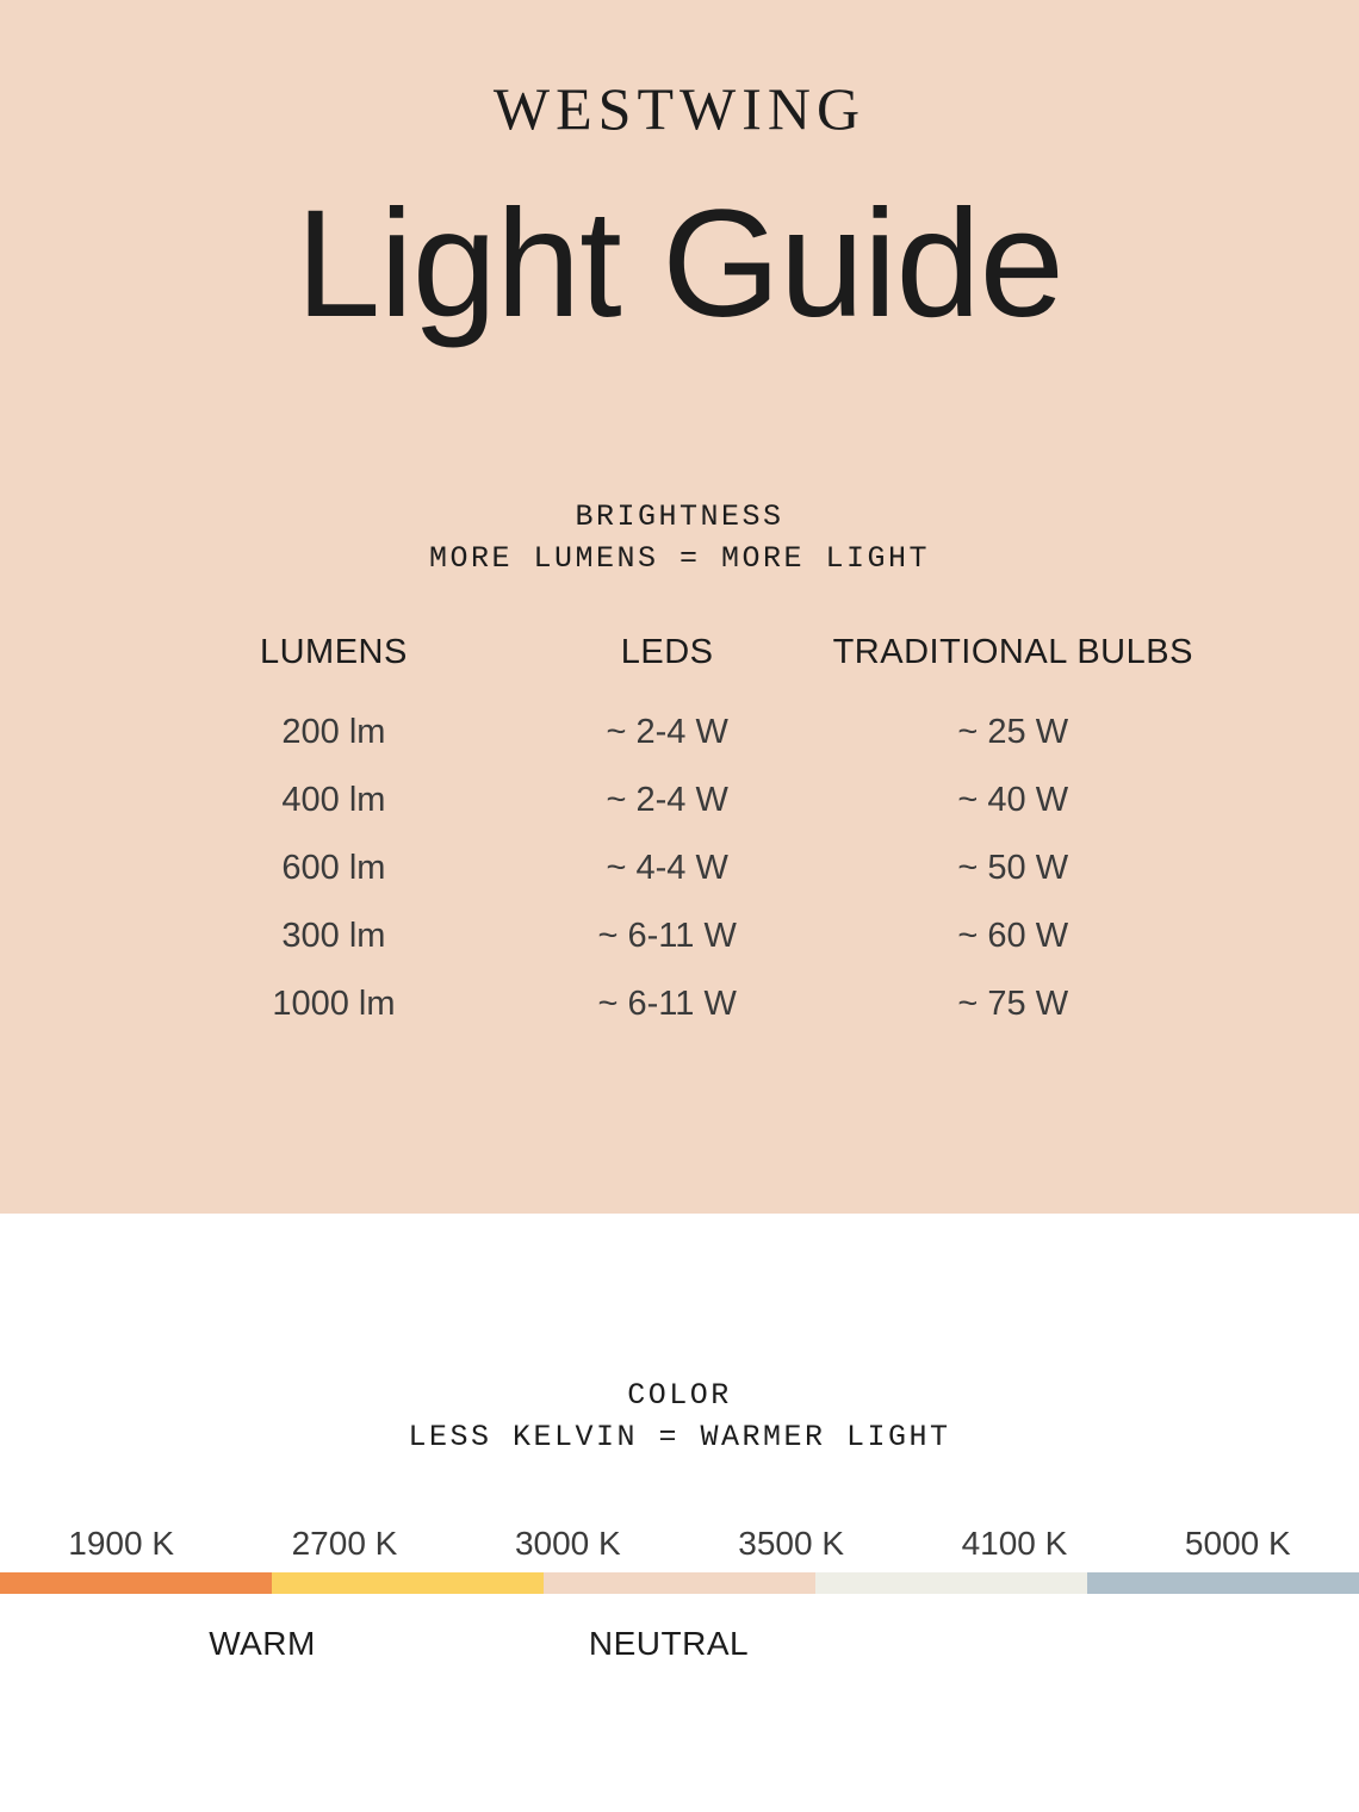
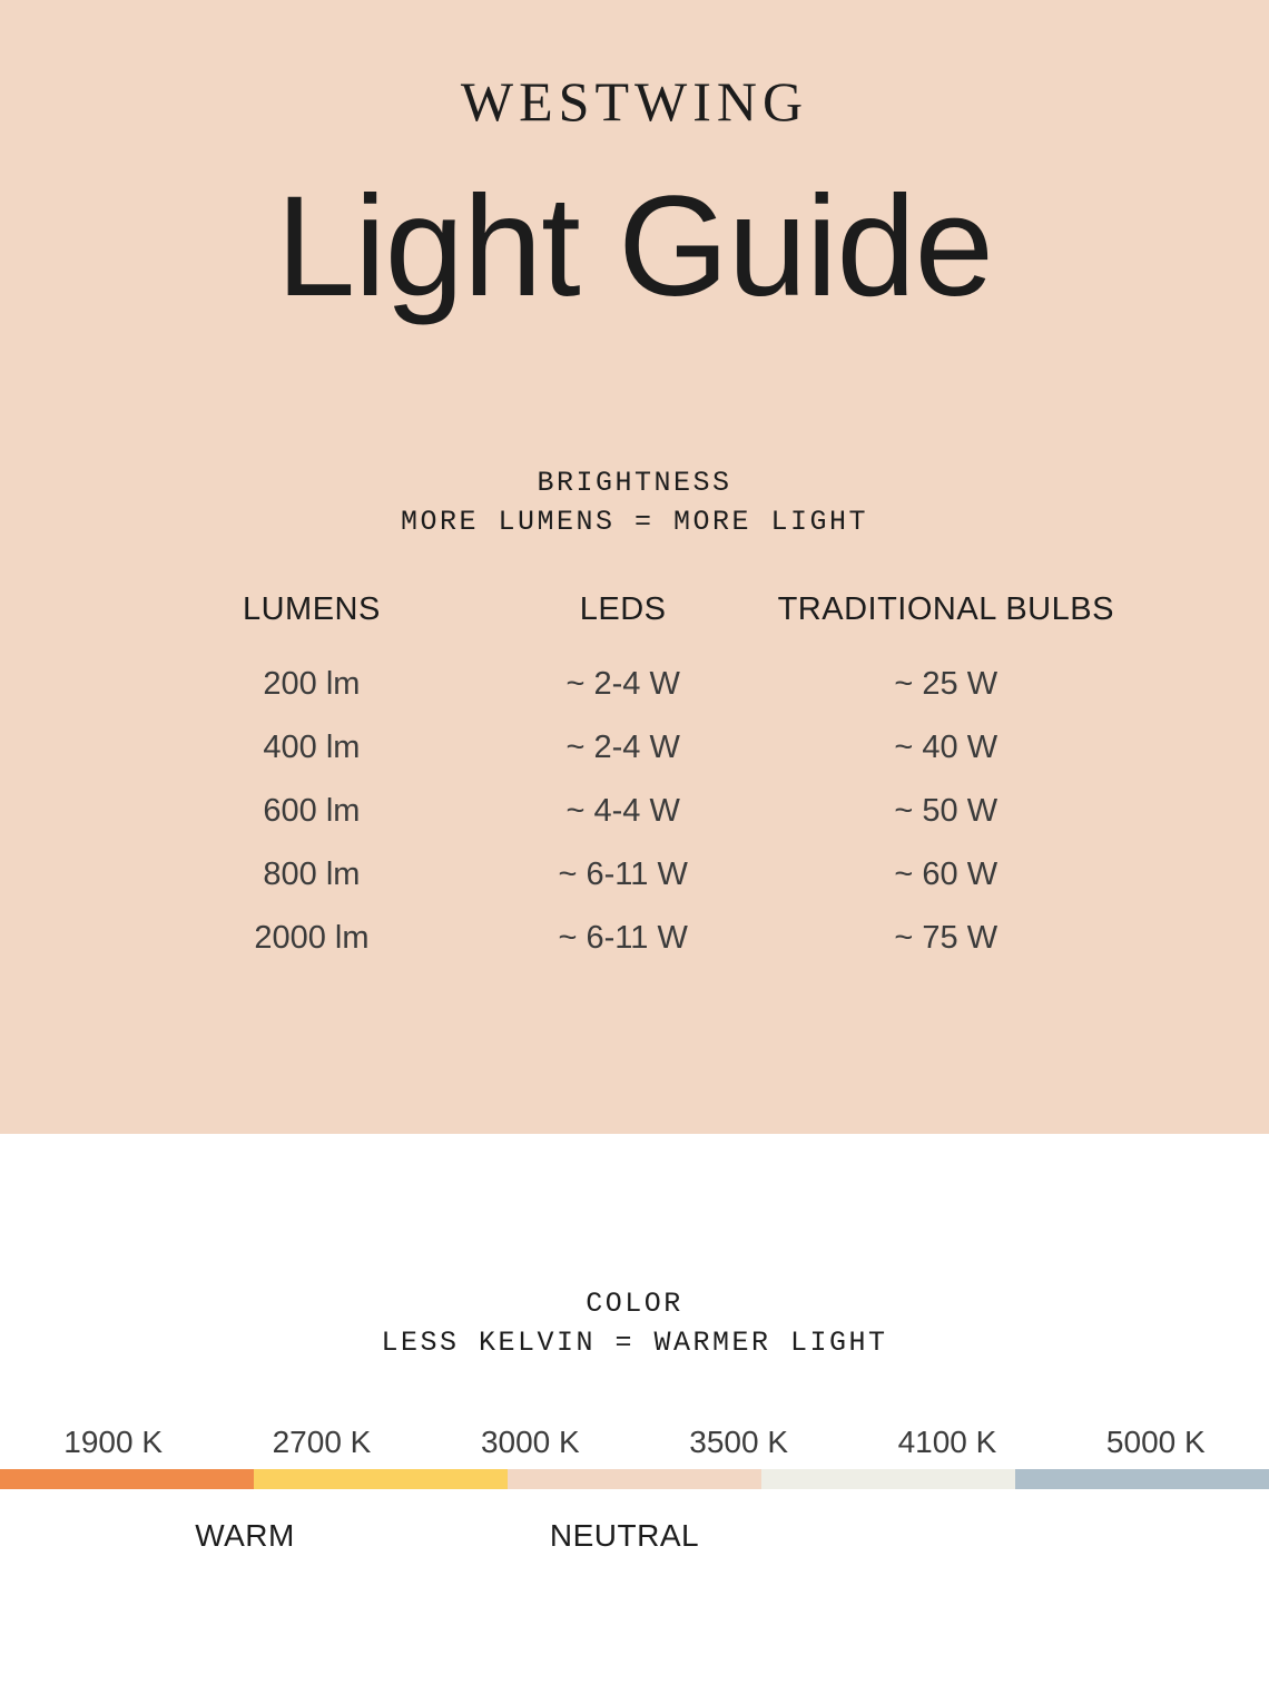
  WESTWING
  Light Guide
  BRIGHTNESS
  MORE LUMENS = MORE LIGHT
  LUMENS	LEDS	TRADITIONAL BULBS
  200 lm	~ 2-4 W	~ 25 W
  400 lm	~ 2-4 W	~ 40 W
  600 lm	~ 4-4 W	~ 50 W
- 300 lm	~ 6-11 W	~ 60 W
+ 800 lm	~ 6-11 W	~ 60 W
- 1000 lm	~ 6-11 W	~ 75 W
+ 2000 lm	~ 6-11 W	~ 75 W
  COLOR
  LESS KELVIN = WARMER LIGHT
  1900 K
  2700 K
  3000 K
  3500 K
  4100 K
  5000 K
  WARM
  NEUTRAL
